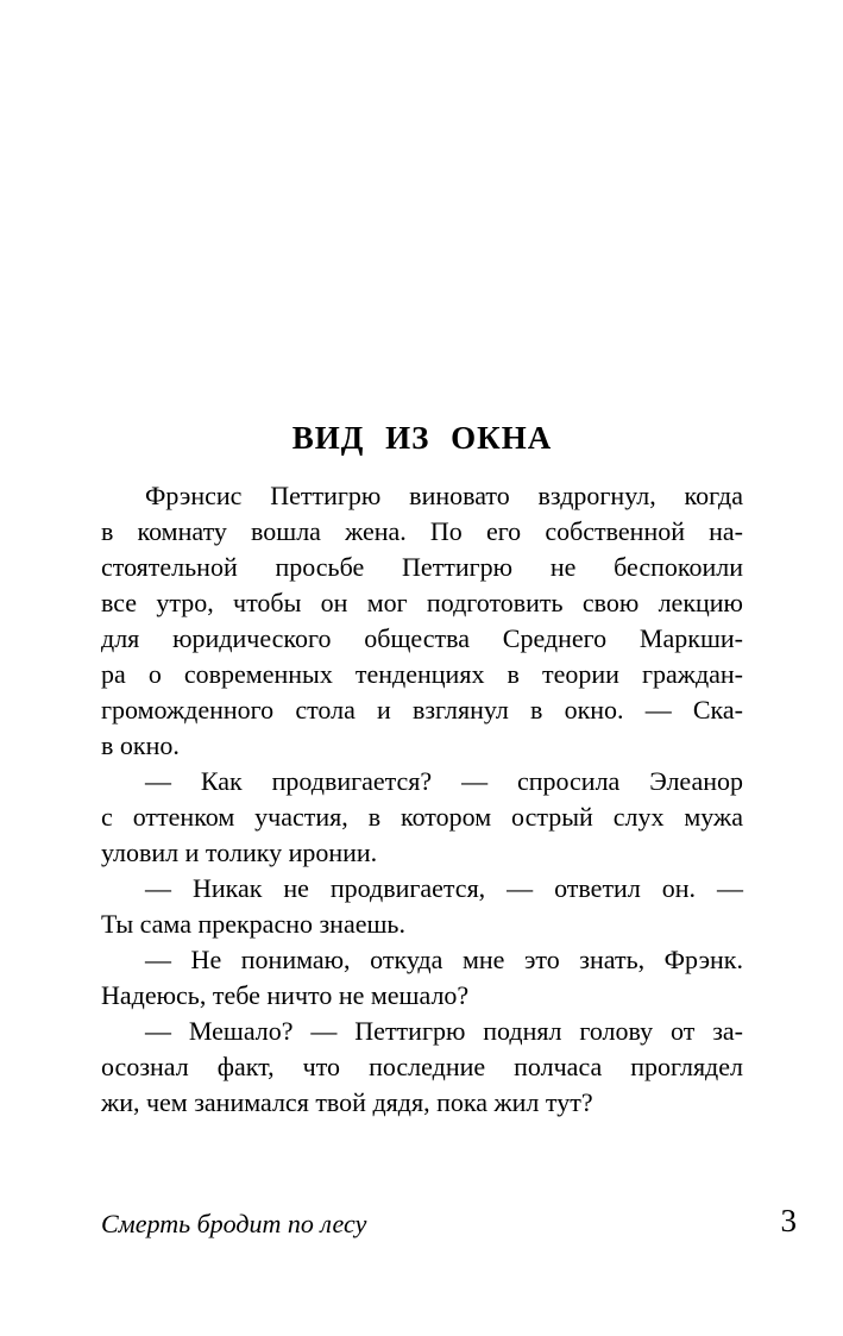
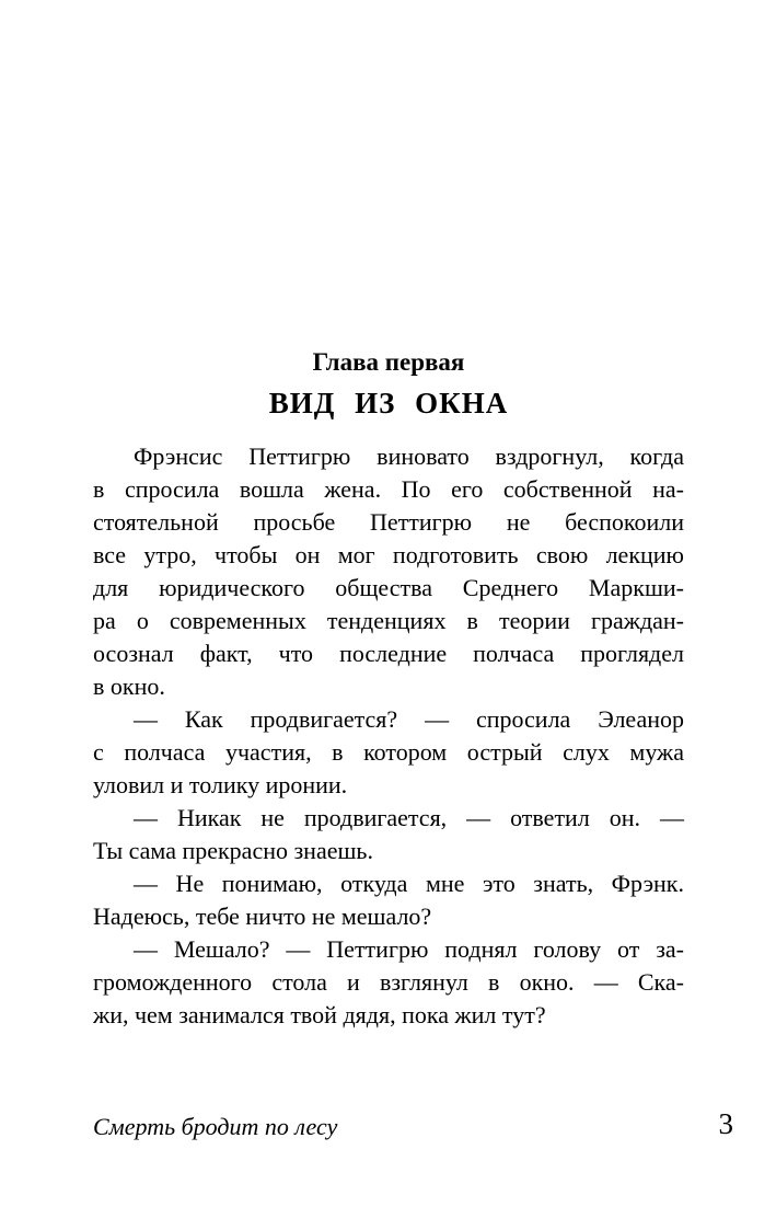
+ Глава первая
  ВИД ИЗ ОКНА
  Фрэнсис Петтигрю виновато вздрогнул, когда
- в комнату вошла жена. По его собственной на-
+ в спросила вошла жена. По его собственной на-
  стоятельной просьбе Петтигрю не беспокоили
  все утро, чтобы он мог подготовить свою лекцию
  для юридического общества Среднего Маркши-
  ра о современных тенденциях в теории граждан-
- громожденного стола и взглянул в окно. — Ска-
+ осознал факт, что последние полчаса проглядел
  в окно.
  — Как продвигается? — спросила Элеанор
- с оттенком участия, в котором острый слух мужа
+ с полчаса участия, в котором острый слух мужа
  уловил и толику иронии.
  — Никак не продвигается, — ответил он. —
  Ты сама прекрасно знаешь.
  — Не понимаю, откуда мне это знать, Фрэнк.
  Надеюсь, тебе ничто не мешало?
  — Мешало? — Петтигрю поднял голову от за-
- осознал факт, что последние полчаса проглядел
+ громожденного стола и взглянул в окно. — Ска-
  жи, чем занимался твой дядя, пока жил тут?
  Смерть бродит по лесу
  3
